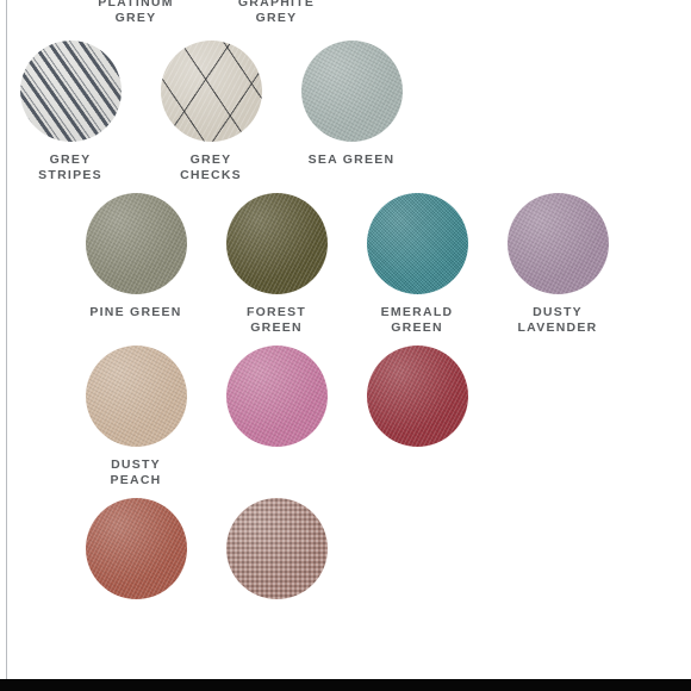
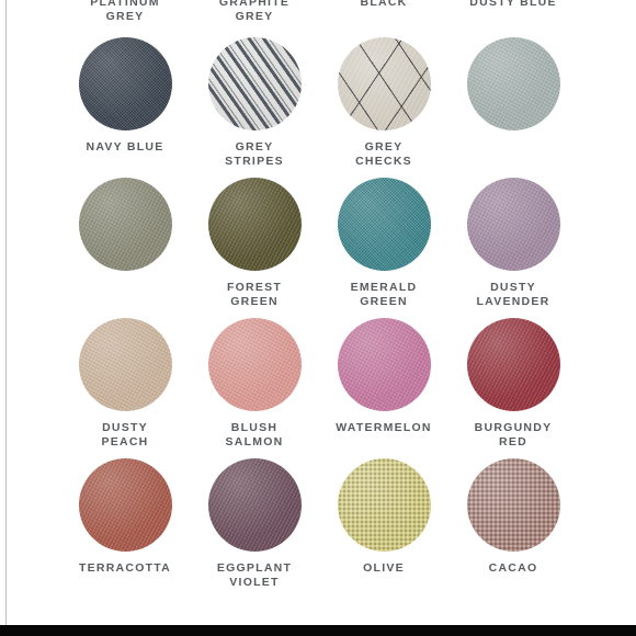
  PLATINUM
  GREY
  GRAPHITE
  GREY
+ BLACK
+ DUSTY BLUE
+ NAVY BLUE
  GREY
  STRIPES
  GREY
  CHECKS
- SEA GREEN
- PINE GREEN
  FOREST
  GREEN
  EMERALD
  GREEN
  DUSTY
  LAVENDER
  DUSTY
  PEACH
+ BLUSH
+ SALMON
+ WATERMELON
+ BURGUNDY
+ RED
+ TERRACOTTA
+ EGGPLANT
+ VIOLET
+ OLIVE
+ CACAO
